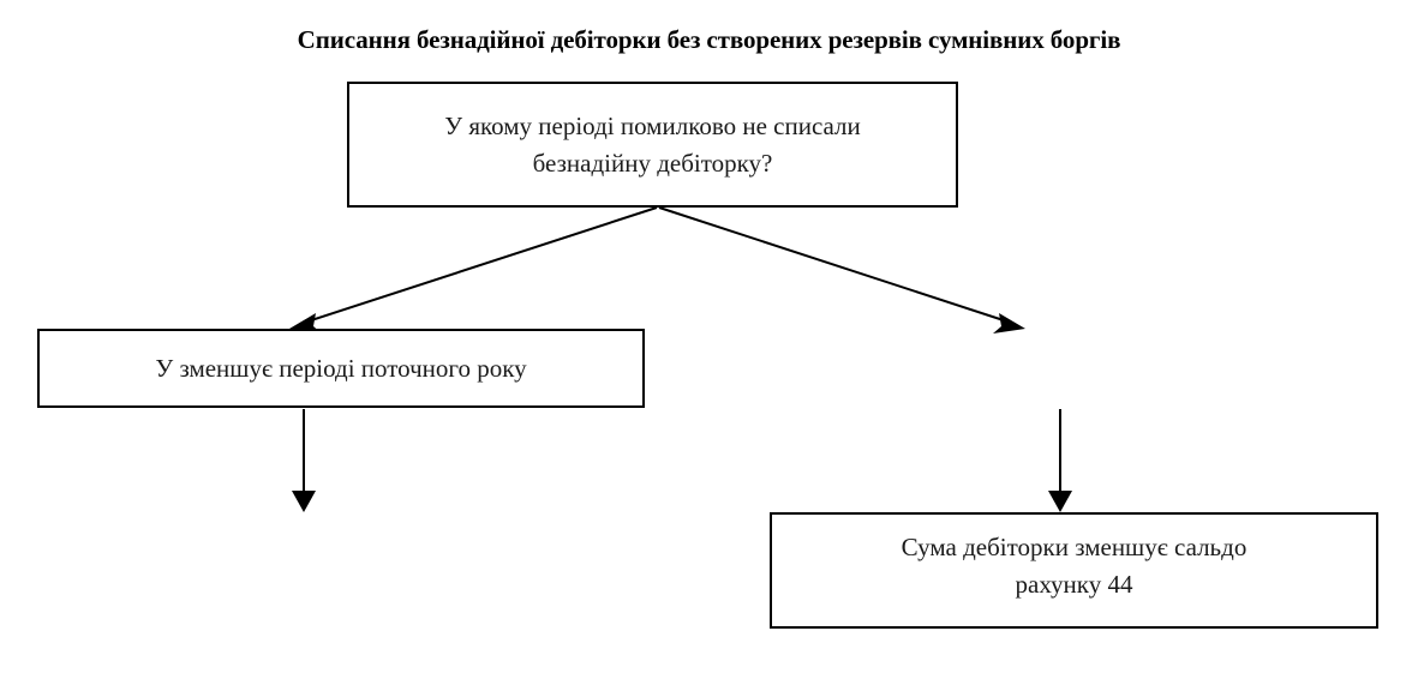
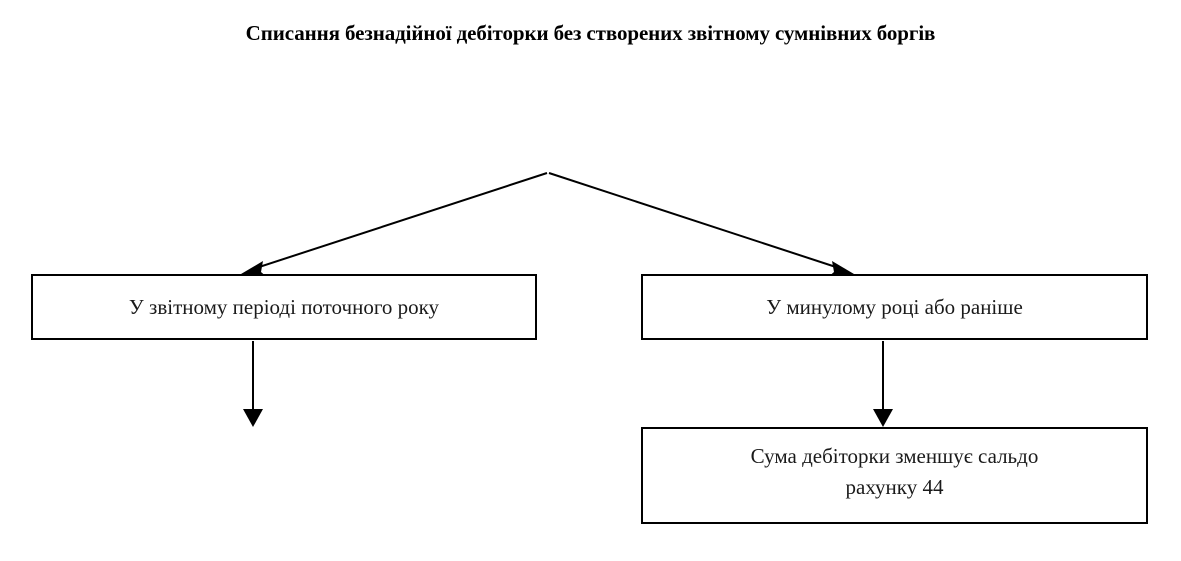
- Списання безнадійної дебіторки без створених резервів сумнівних боргів
+ Списання безнадійної дебіторки без створених звітному сумнівних боргів
- У якому періоді помилково не списали
- безнадійну дебіторку?
- У зменшує періоді поточного року
+ У звітному періоді поточного року
+ У минулому році або раніше
  Сума дебіторки зменшує сальдо
  рахунку 44
